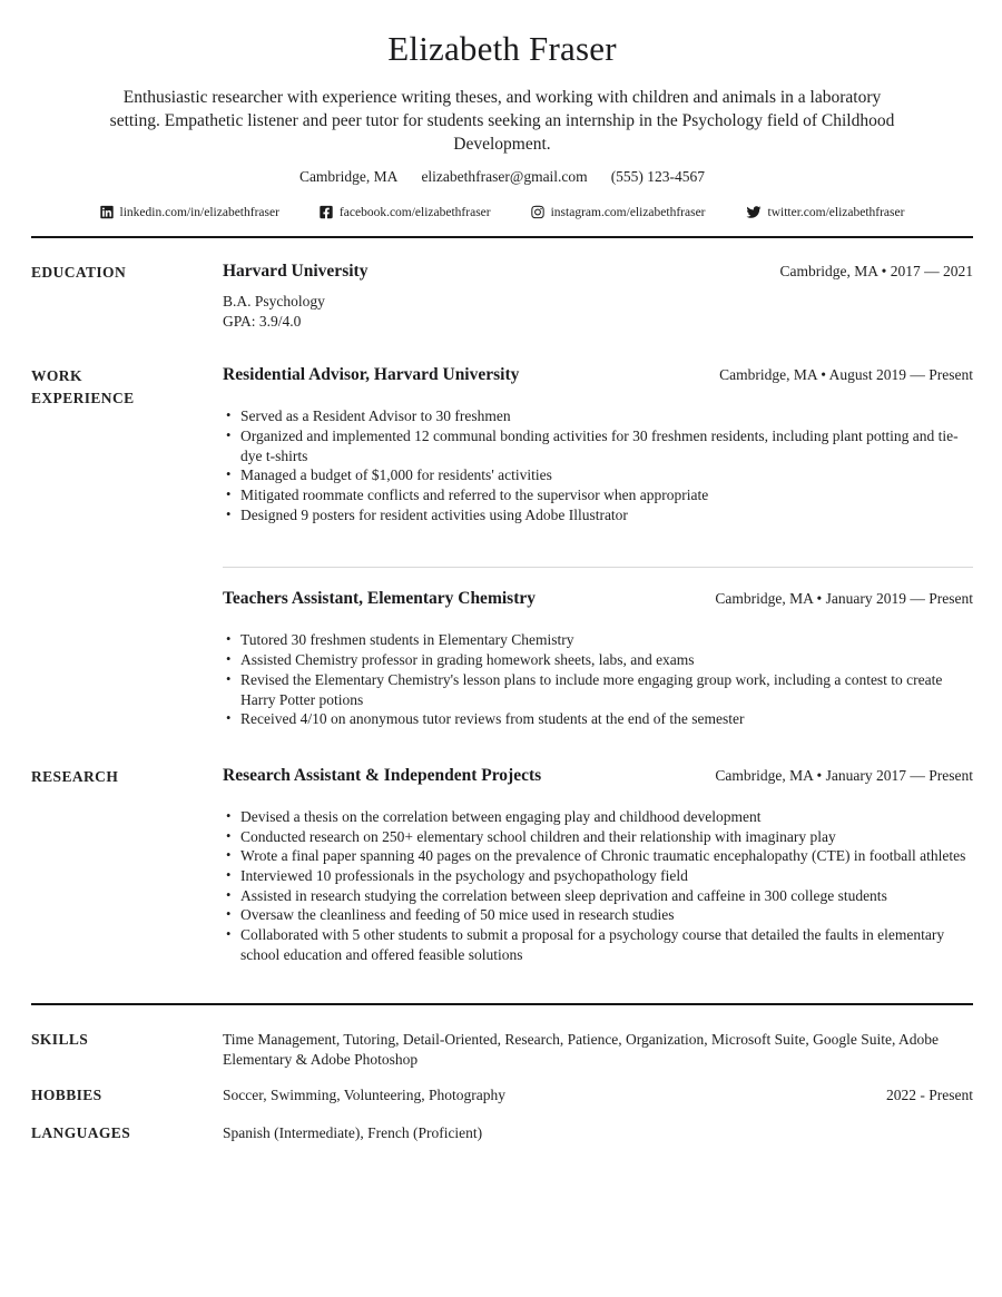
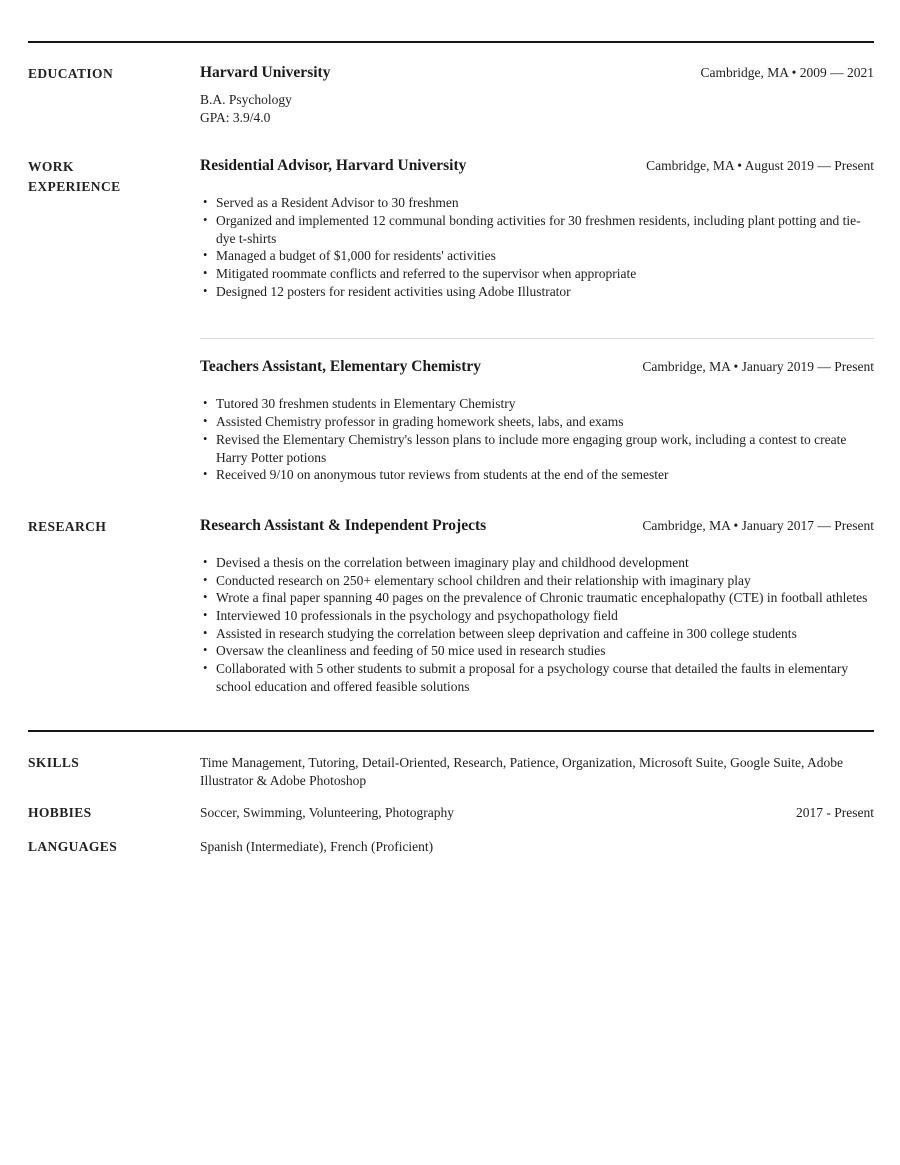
- Elizabeth Fraser
- Enthusiastic researcher with experience writing theses, and working with children and animals in a laboratory setting. Empathetic listener and peer tutor for students seeking an internship in the Psychology field of Childhood Development.
- Cambridge, MA
- elizabethfraser@gmail.com
- (555) 123-4567
- linkedin.com/in/elizabethfraser
- facebook.com/elizabethfraser
- instagram.com/elizabethfraser
- twitter.com/elizabethfraser
  EDUCATION
  Harvard University
- Cambridge, MA • 2017 — 2021
+ Cambridge, MA • 2009 — 2021
  B.A. Psychology
  GPA: 3.9/4.0
  WORK EXPERIENCE
  Residential Advisor, Harvard University
  Cambridge, MA • August 2019 — Present
  Served as a Resident Advisor to 30 freshmen
  Organized and implemented 12 communal bonding activities for 30 freshmen residents, including plant potting and tie-dye t-shirts
  Managed a budget of $1,000 for residents' activities
  Mitigated roommate conflicts and referred to the supervisor when appropriate
- Designed 9 posters for resident activities using Adobe Illustrator
+ Designed 12 posters for resident activities using Adobe Illustrator
  Teachers Assistant, Elementary Chemistry
  Cambridge, MA • January 2019 — Present
  Tutored 30 freshmen students in Elementary Chemistry
  Assisted Chemistry professor in grading homework sheets, labs, and exams
  Revised the Elementary Chemistry's lesson plans to include more engaging group work, including a contest to create Harry Potter potions
- Received 4/10 on anonymous tutor reviews from students at the end of the semester
+ Received 9/10 on anonymous tutor reviews from students at the end of the semester
  RESEARCH
  Research Assistant & Independent Projects
  Cambridge, MA • January 2017 — Present
- Devised a thesis on the correlation between engaging play and childhood development
+ Devised a thesis on the correlation between imaginary play and childhood development
  Conducted research on 250+ elementary school children and their relationship with imaginary play
  Wrote a final paper spanning 40 pages on the prevalence of Chronic traumatic encephalopathy (CTE) in football athletes
  Interviewed 10 professionals in the psychology and psychopathology field
  Assisted in research studying the correlation between sleep deprivation and caffeine in 300 college students
  Oversaw the cleanliness and feeding of 50 mice used in research studies
  Collaborated with 5 other students to submit a proposal for a psychology course that detailed the faults in elementary school education and offered feasible solutions
  SKILLS
- Time Management, Tutoring, Detail-Oriented, Research, Patience, Organization, Microsoft Suite, Google Suite, Adobe Elementary & Adobe Photoshop
+ Time Management, Tutoring, Detail-Oriented, Research, Patience, Organization, Microsoft Suite, Google Suite, Adobe Illustrator & Adobe Photoshop
  HOBBIES
  Soccer, Swimming, Volunteering, Photography
- 2022 - Present
+ 2017 - Present
  LANGUAGES
  Spanish (Intermediate), French (Proficient)
